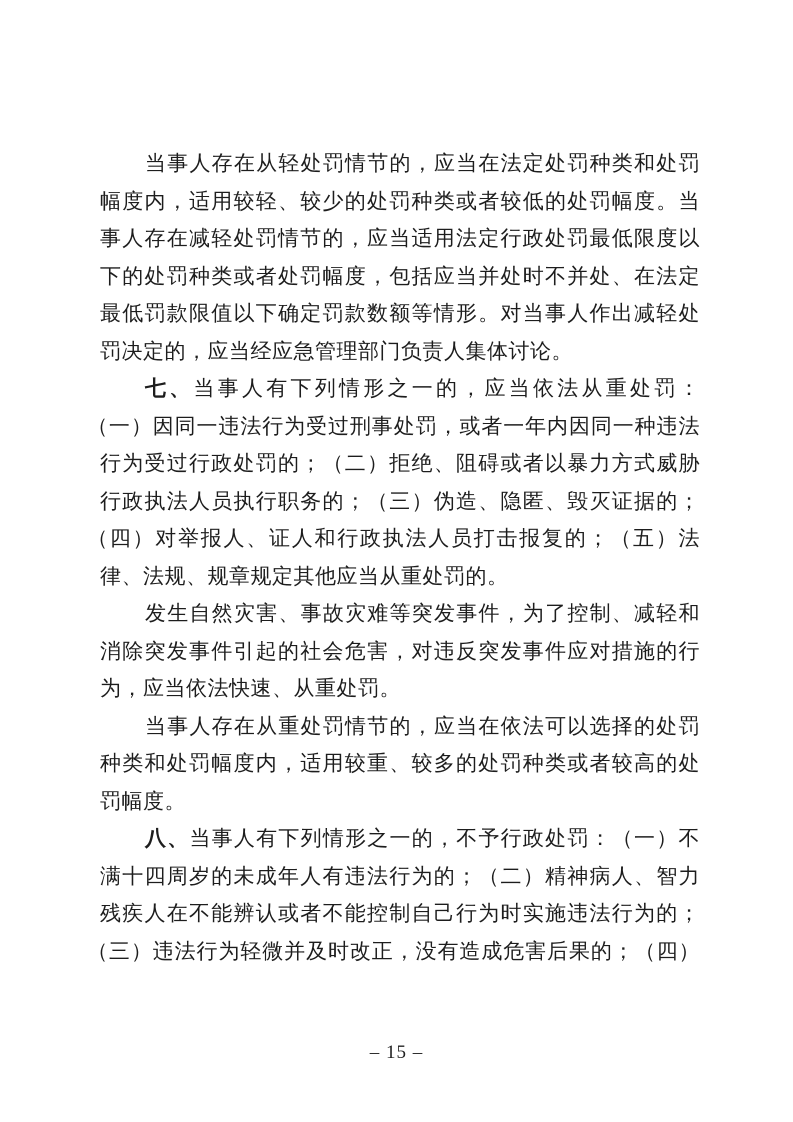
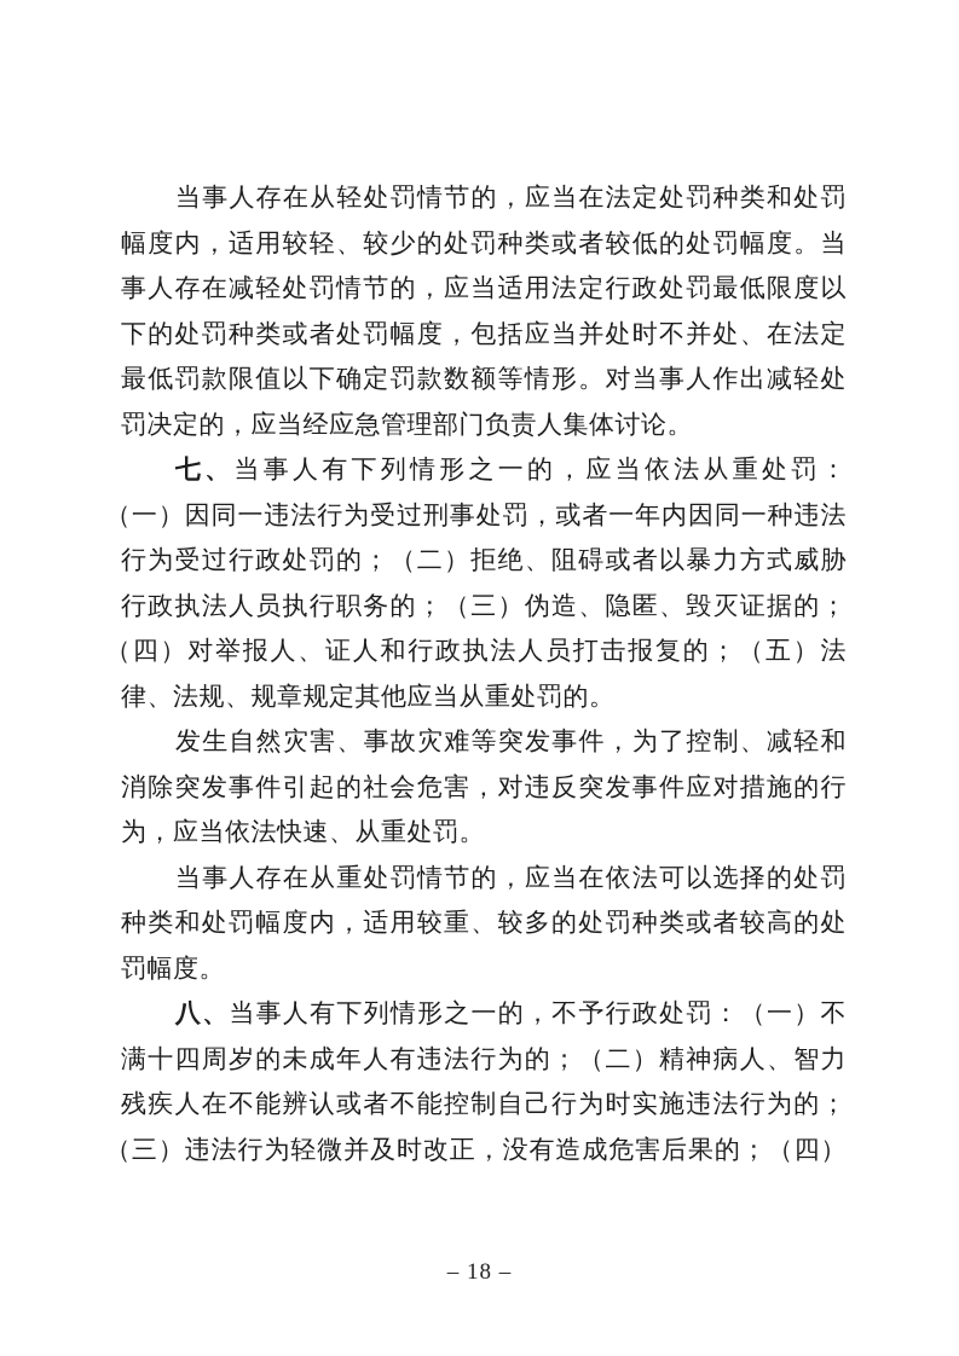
  当事人存在从轻处罚情节的，应当在法定处罚种类和处罚
  幅度内，适用较轻、较少的处罚种类或者较低的处罚幅度。当
  事人存在减轻处罚情节的，应当适用法定行政处罚最低限度以
  下的处罚种类或者处罚幅度，包括应当并处时不并处、在法定
  最低罚款限值以下确定罚款数额等情形。对当事人作出减轻处
  罚决定的，应当经应急管理部门负责人集体讨论。
  七、当事人有下列情形之一的，应当依法从重处罚：
  （一）因同一违法行为受过刑事处罚，或者一年内因同一种违法
  行为受过行政处罚的；（二）拒绝、阻碍或者以暴力方式威胁
  行政执法人员执行职务的；（三）伪造、隐匿、毁灭证据的；
  （四）对举报人、证人和行政执法人员打击报复的；（五）法
  律、法规、规章规定其他应当从重处罚的。
  发生自然灾害、事故灾难等突发事件，为了控制、减轻和
  消除突发事件引起的社会危害，对违反突发事件应对措施的行
  为，应当依法快速、从重处罚。
  当事人存在从重处罚情节的，应当在依法可以选择的处罚
  种类和处罚幅度内，适用较重、较多的处罚种类或者较高的处
  罚幅度。
  八、当事人有下列情形之一的，不予行政处罚：（一）不
  满十四周岁的未成年人有违法行为的；（二）精神病人、智力
  残疾人在不能辨认或者不能控制自己行为时实施违法行为的；
  （三）违法行为轻微并及时改正，没有造成危害后果的；（四）
- – 15 –
+ – 18 –
